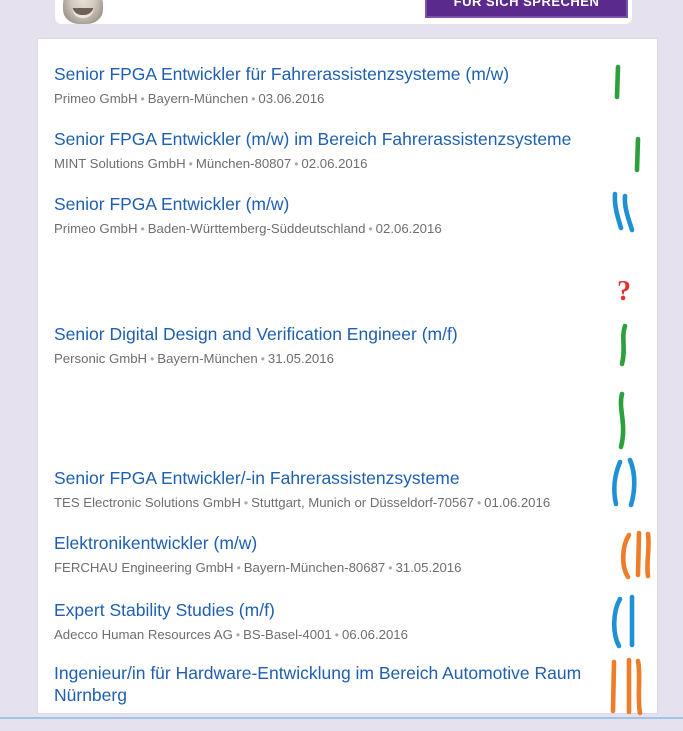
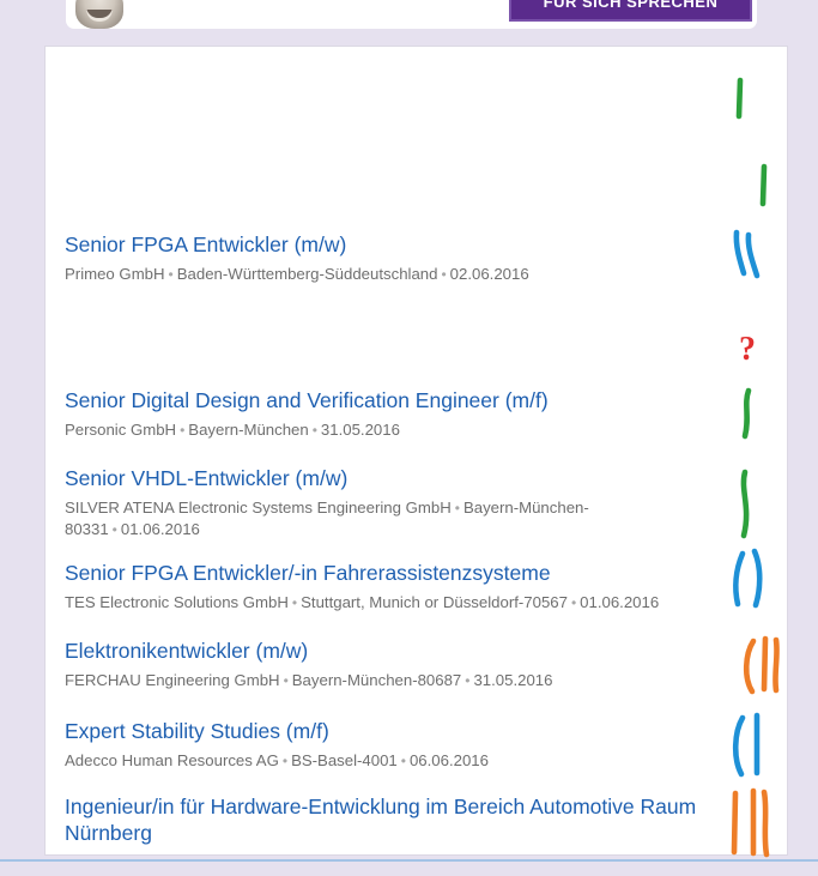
  FÜR SICH SPRECHEN
- Senior FPGA Entwickler für Fahrerassistenzsysteme (m/w)
- Primeo GmbH • Bayern-München • 03.06.2016
- Senior FPGA Entwickler (m/w) im Bereich Fahrerassistenzsysteme
- MINT Solutions GmbH • München-80807 • 02.06.2016
  Senior FPGA Entwickler (m/w)
  Primeo GmbH • Baden-Württemberg-Süddeutschland • 02.06.2016
  Senior Digital Design and Verification Engineer (m/f)
  Personic GmbH • Bayern-München • 31.05.2016
+ Senior VHDL-Entwickler (m/w)
+ SILVER ATENA Electronic Systems Engineering GmbH • Bayern-München-80331 • 01.06.2016
  Senior FPGA Entwickler/-in Fahrerassistenzsysteme
  TES Electronic Solutions GmbH • Stuttgart, Munich or Düsseldorf-70567 • 01.06.2016
  Elektronikentwickler (m/w)
  FERCHAU Engineering GmbH • Bayern-München-80687 • 31.05.2016
  Expert Stability Studies (m/f)
  Adecco Human Resources AG • BS-Basel-4001 • 06.06.2016
  Ingenieur/in für Hardware-Entwicklung im Bereich Automotive Raum Nürnberg
  ?
